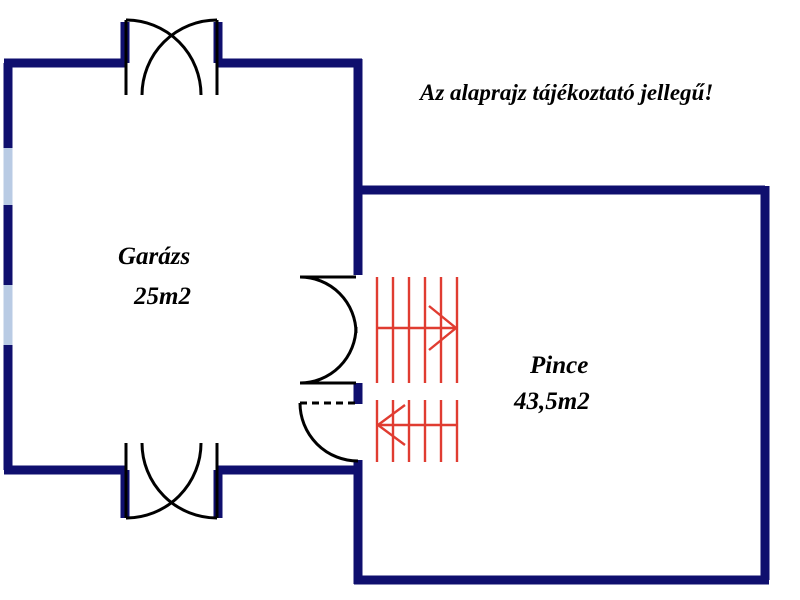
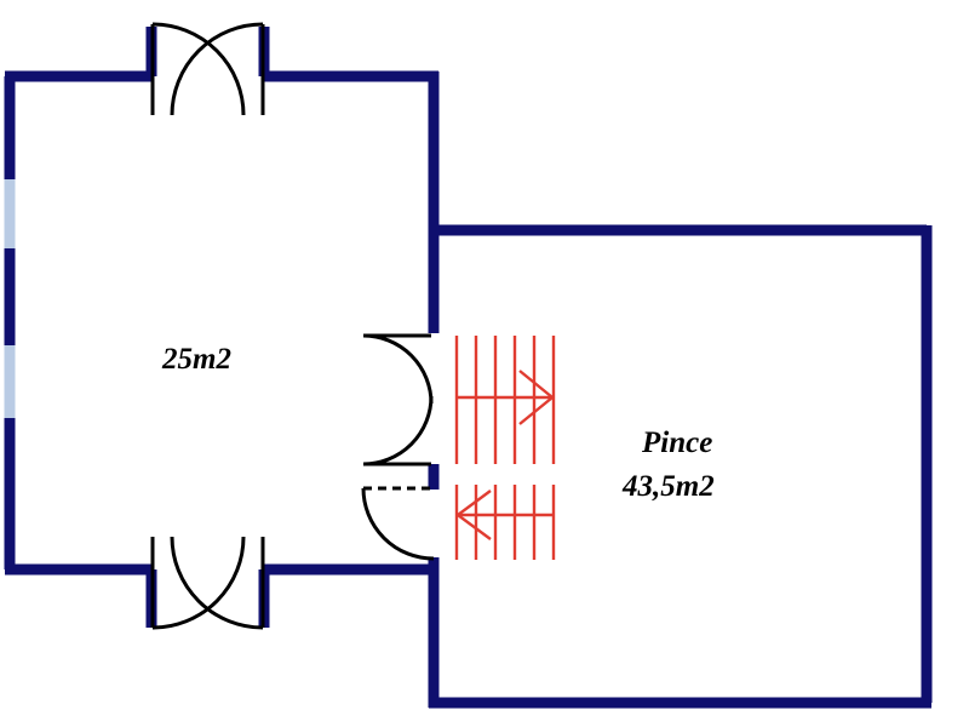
- Az alaprajz tájékoztató jellegű!
- Garázs
  25m2
  Pince
  43,5m2
